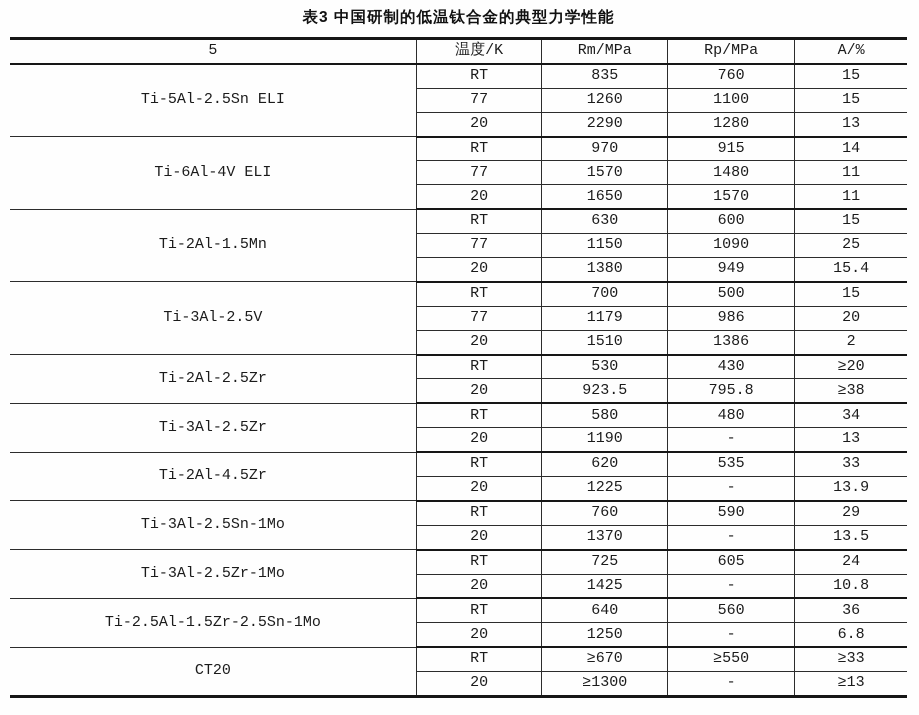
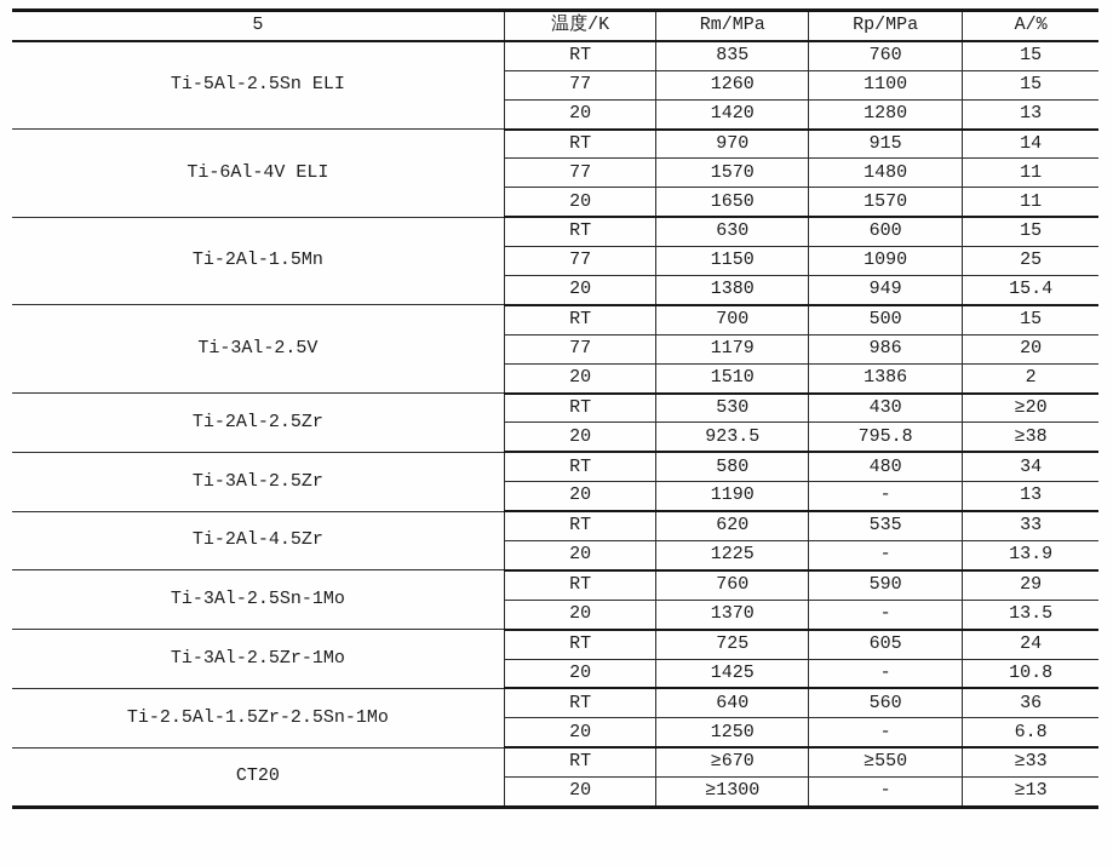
- 表3 中国研制的低温钛合金的典型力学性能
  5	温度/K	Rm/MPa	Rp/MPa	A/%
  Ti-5Al-2.5Sn ELI	RT	835	760	15
  77	1260	1100	15
- 20	2290	1280	13
+ 20	1420	1280	13
  Ti-6Al-4V ELI	RT	970	915	14
  77	1570	1480	11
  20	1650	1570	11
  Ti-2Al-1.5Mn	RT	630	600	15
  77	1150	1090	25
  20	1380	949	15.4
  Ti-3Al-2.5V	RT	700	500	15
  77	1179	986	20
  20	1510	1386	2
  Ti-2Al-2.5Zr	RT	530	430	≥20
  20	923.5	795.8	≥38
  Ti-3Al-2.5Zr	RT	580	480	34
  20	1190	-	13
  Ti-2Al-4.5Zr	RT	620	535	33
  20	1225	-	13.9
  Ti-3Al-2.5Sn-1Mo	RT	760	590	29
  20	1370	-	13.5
  Ti-3Al-2.5Zr-1Mo	RT	725	605	24
  20	1425	-	10.8
  Ti-2.5Al-1.5Zr-2.5Sn-1Mo	RT	640	560	36
  20	1250	-	6.8
  CT20	RT	≥670	≥550	≥33
  20	≥1300	-	≥13
